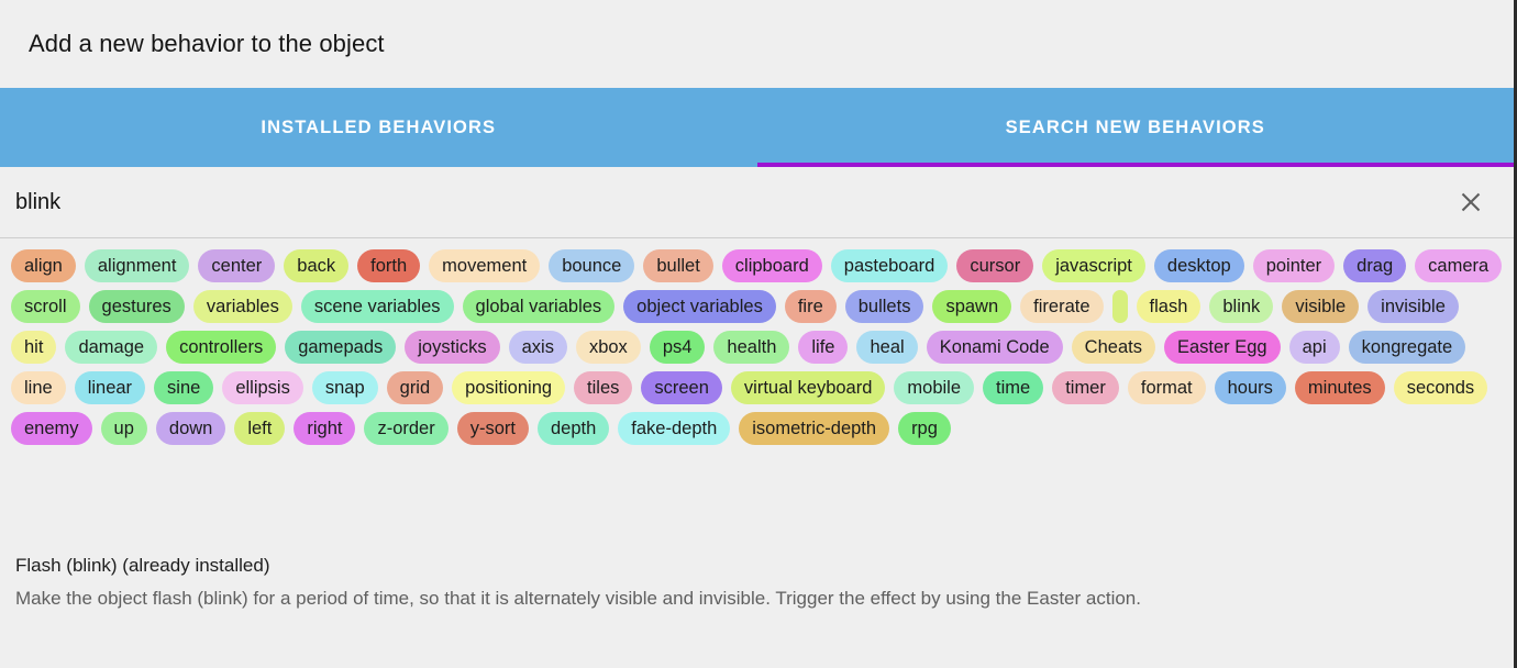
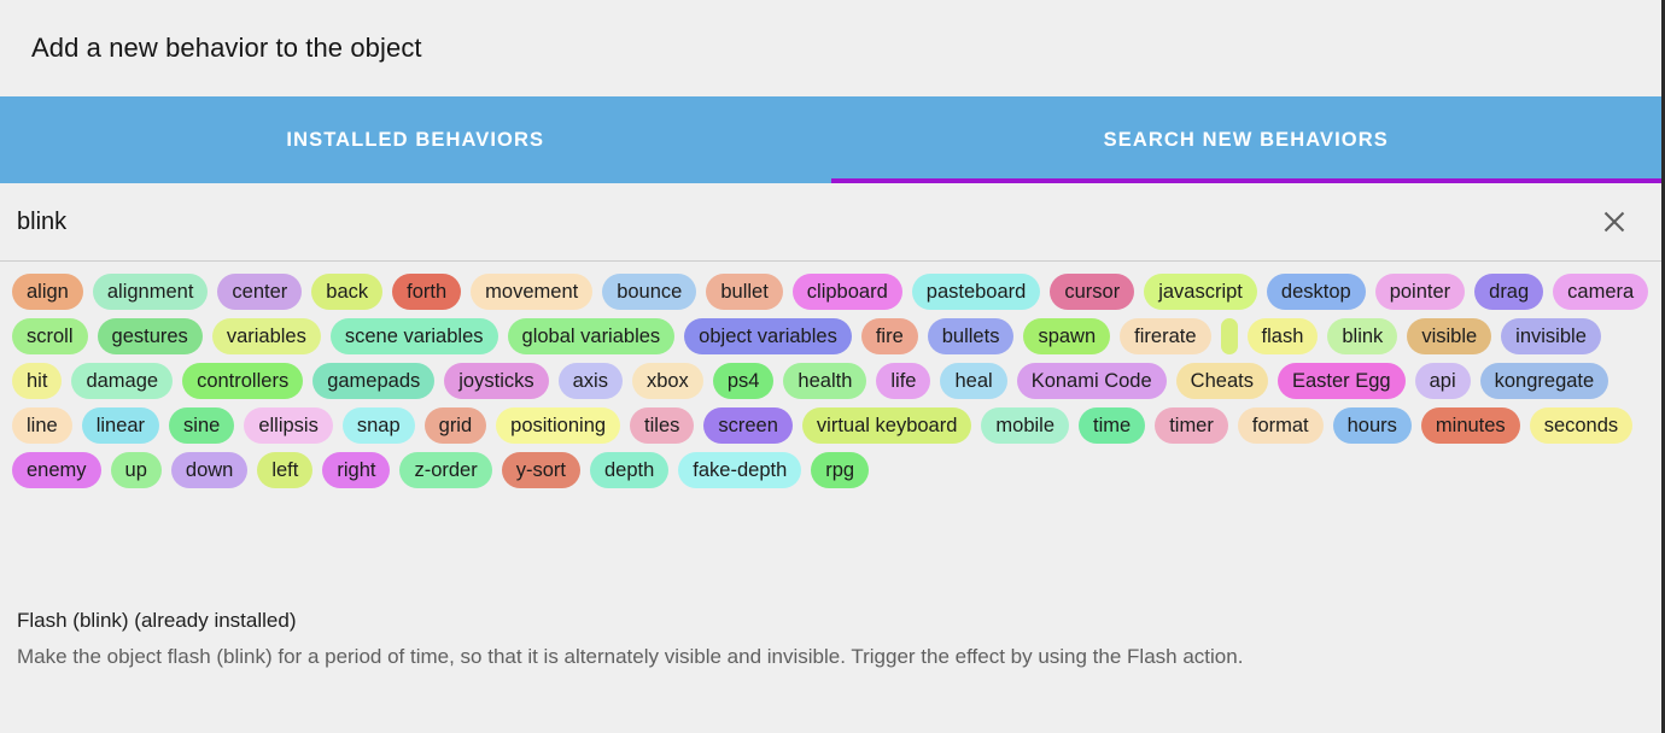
  Add a new behavior to the object
  INSTALLED BEHAVIORS
  SEARCH NEW BEHAVIORS
  blink
  align
  alignment
  center
  back
  forth
  movement
  bounce
  bullet
  clipboard
  pasteboard
  cursor
  javascript
  desktop
  pointer
  drag
  camera
  scroll
  gestures
  variables
  scene variables
  global variables
  object variables
  fire
  bullets
  spawn
  firerate
  flash
  blink
  visible
  invisible
  hit
  damage
  controllers
  gamepads
  joysticks
  axis
  xbox
  ps4
  health
  life
  heal
  Konami Code
  Cheats
  Easter Egg
  api
  kongregate
  line
  linear
  sine
  ellipsis
  snap
  grid
  positioning
  tiles
  screen
  virtual keyboard
  mobile
  time
  timer
  format
  hours
  minutes
  seconds
  enemy
  up
  down
  left
  right
  z-order
  y-sort
  depth
  fake-depth
- isometric-depth
  rpg
  Flash (blink) (already installed)
- Make the object flash (blink) for a period of time, so that it is alternately visible and invisible. Trigger the effect by using the Easter action.
+ Make the object flash (blink) for a period of time, so that it is alternately visible and invisible. Trigger the effect by using the Flash action.
